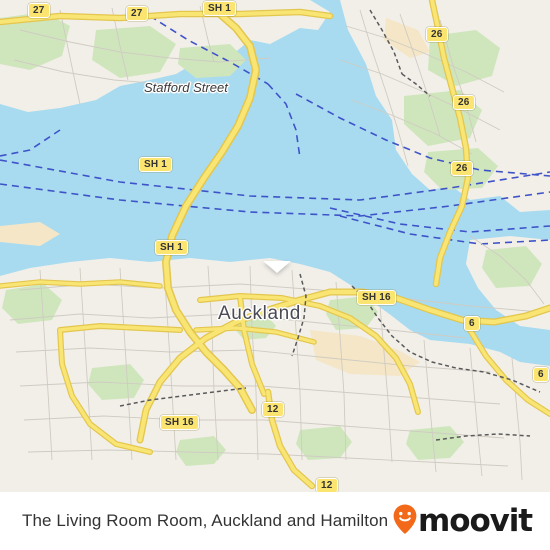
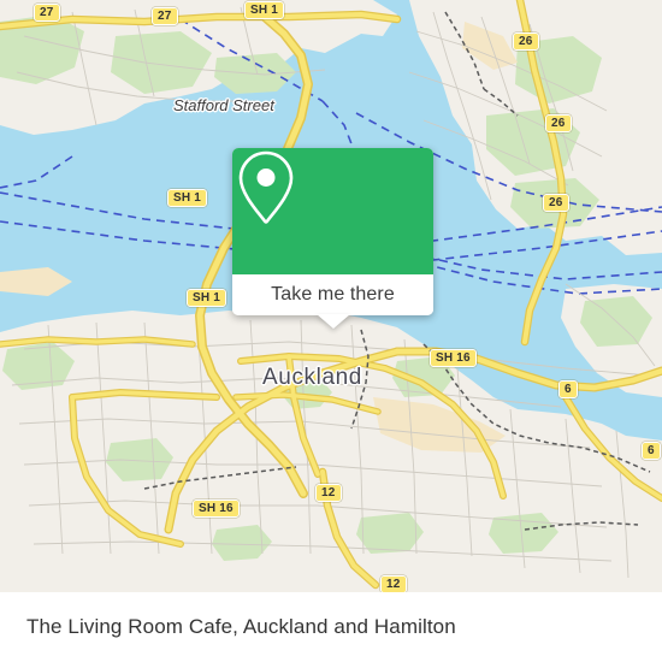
  27
  27
  SH 1
  26
  26
  26
  SH 1
  SH 1
  SH 16
  6
  6
  SH 16
  12
  12
  Stafford Street
  Auckland
+ Take me there
- The Living Room Room, Auckland and Hamilton
+ The Living Room Cafe, Auckland and Hamilton
- moovit
